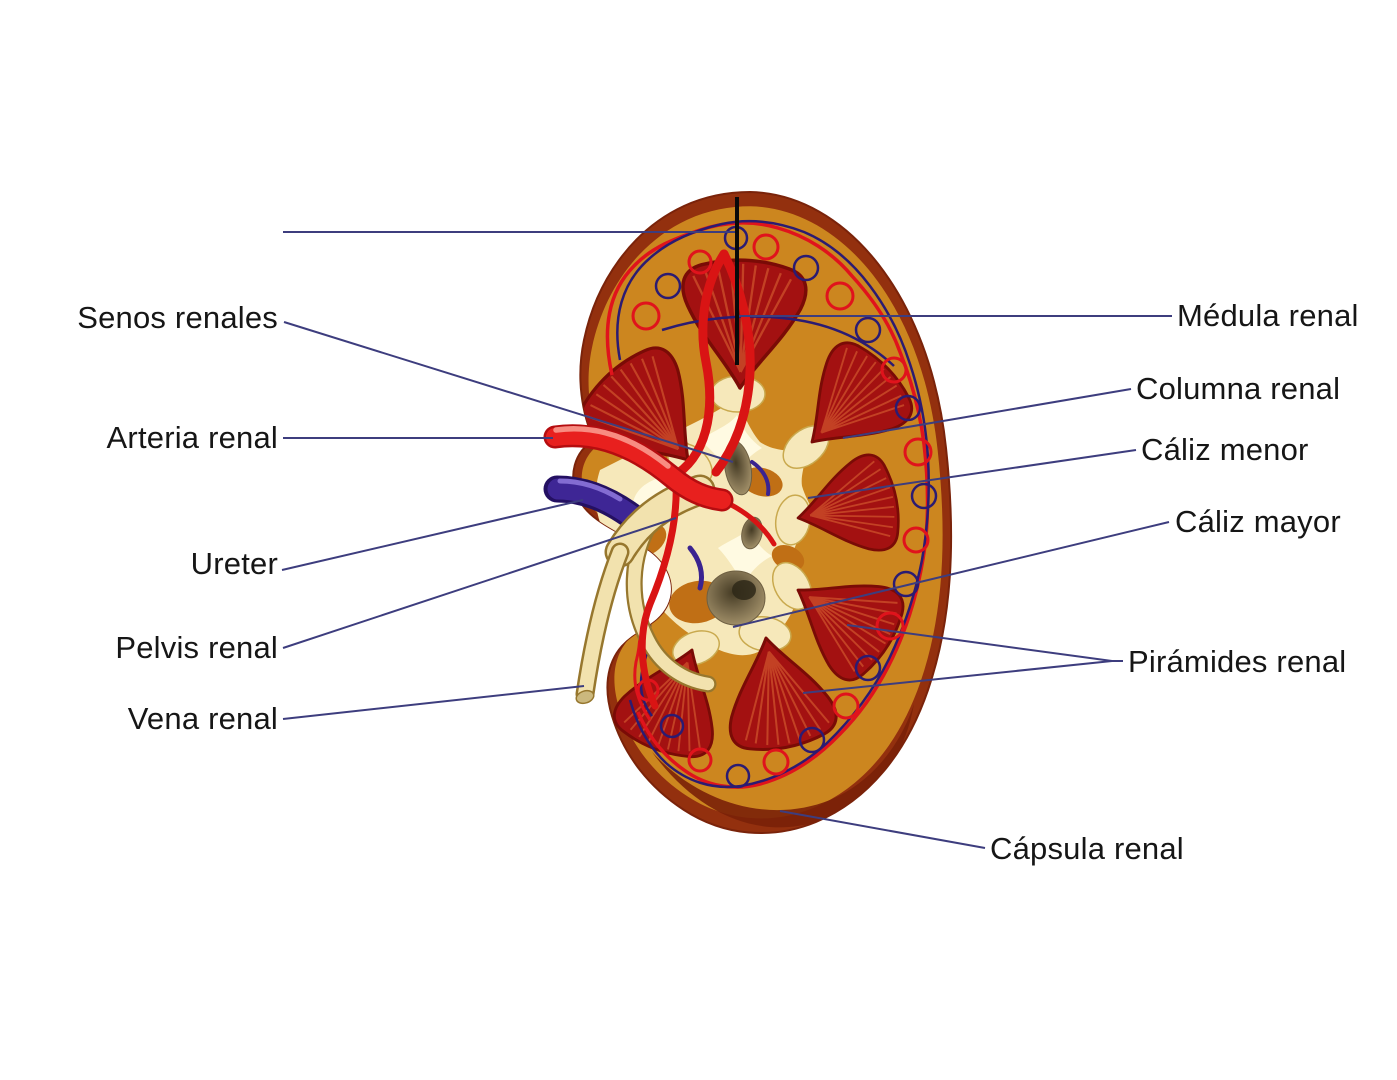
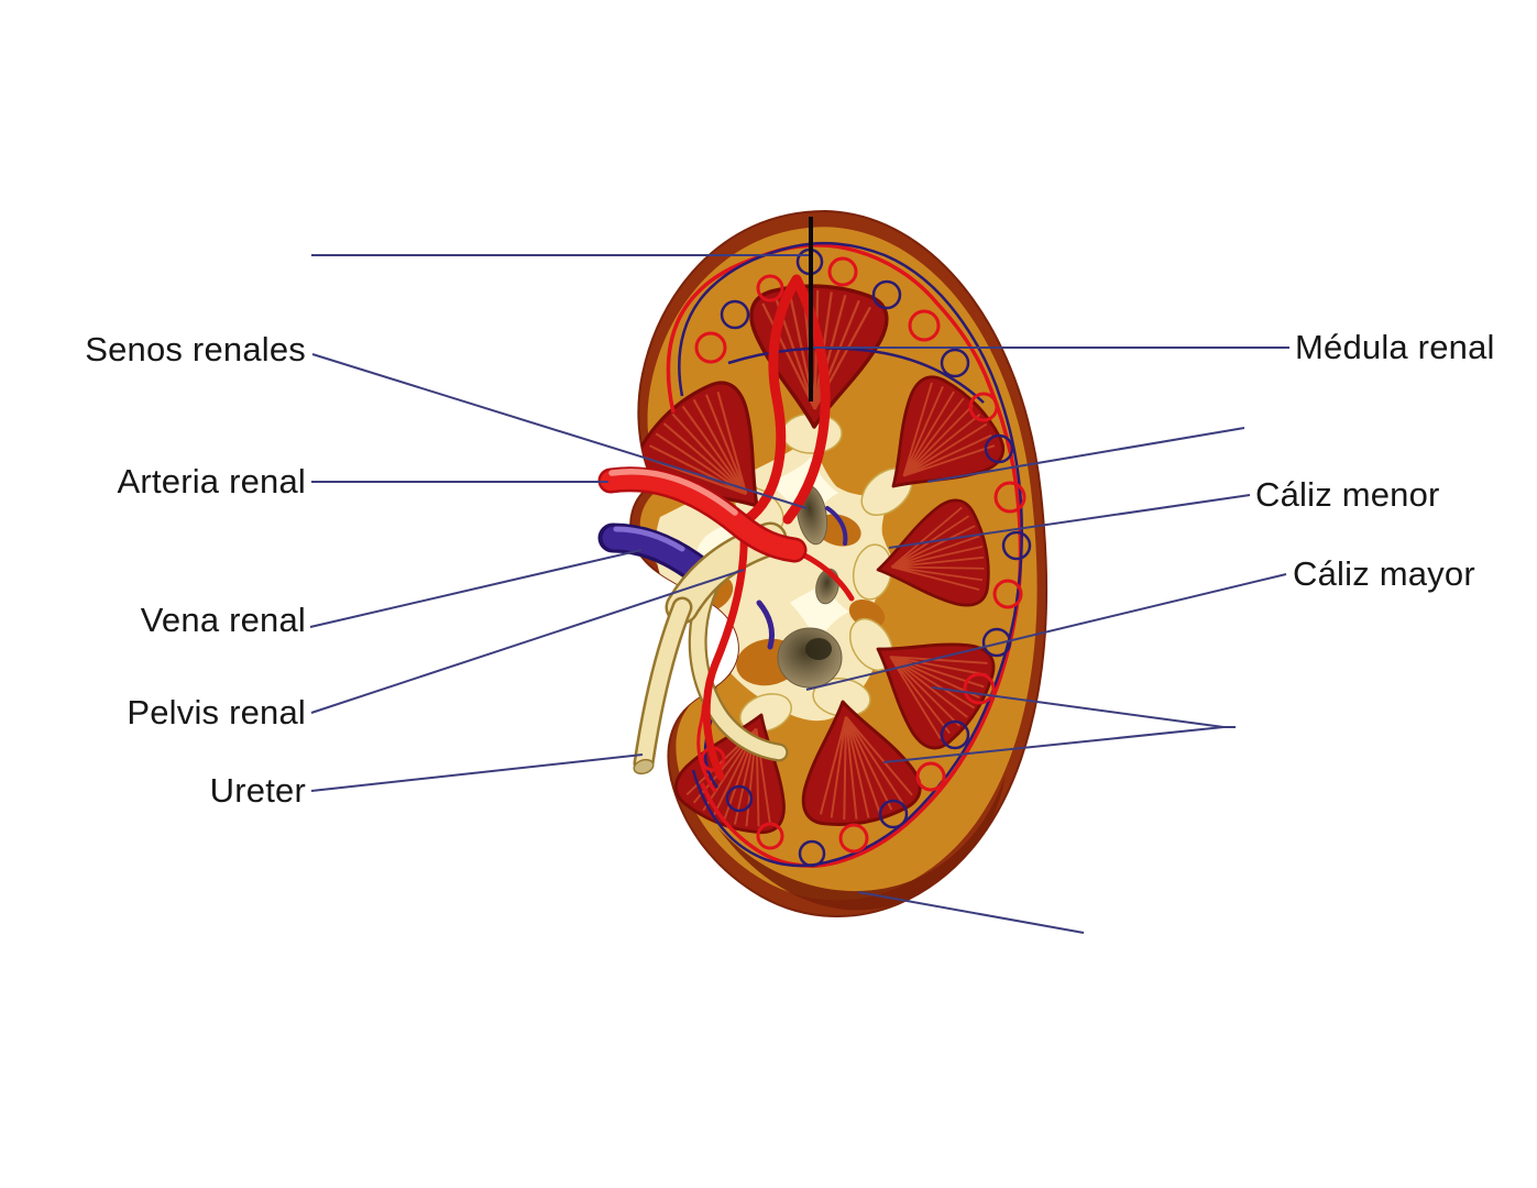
  Senos renales
  Arteria renal
- Ureter
+ Vena renal
  Pelvis renal
- Vena renal
+ Ureter
  Médula renal
- Columna renal
  Cáliz menor
  Cáliz mayor
- Pirámides renal
- Cápsula renal
